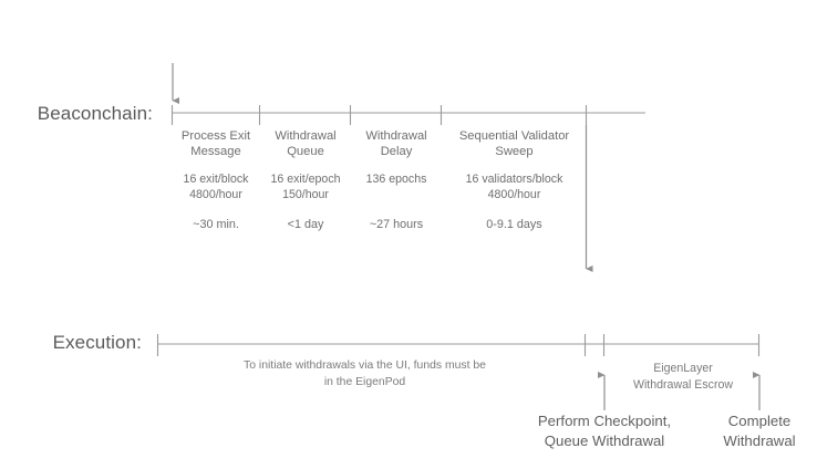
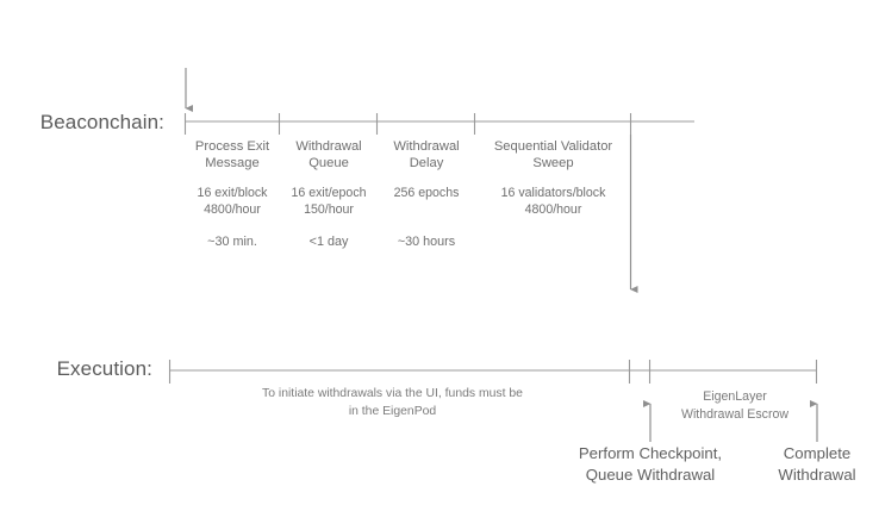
  Beaconchain:
  Execution:
  Process Exit
  Message
  16 exit/block
  4800/hour
  ~30 min.
  Withdrawal
  Queue
  16 exit/epoch
  150/hour
  <1 day
  Withdrawal
  Delay
- 136 epochs
+ 256 epochs
- ~27 hours
+ ~30 hours
  Sequential Validator
  Sweep
  16 validators/block
  4800/hour
- 0-9.1 days
  To initiate withdrawals via the UI, funds must be
  in the EigenPod
  EigenLayer
  Withdrawal Escrow
  Perform Checkpoint,
  Queue Withdrawal
  Complete
  Withdrawal
